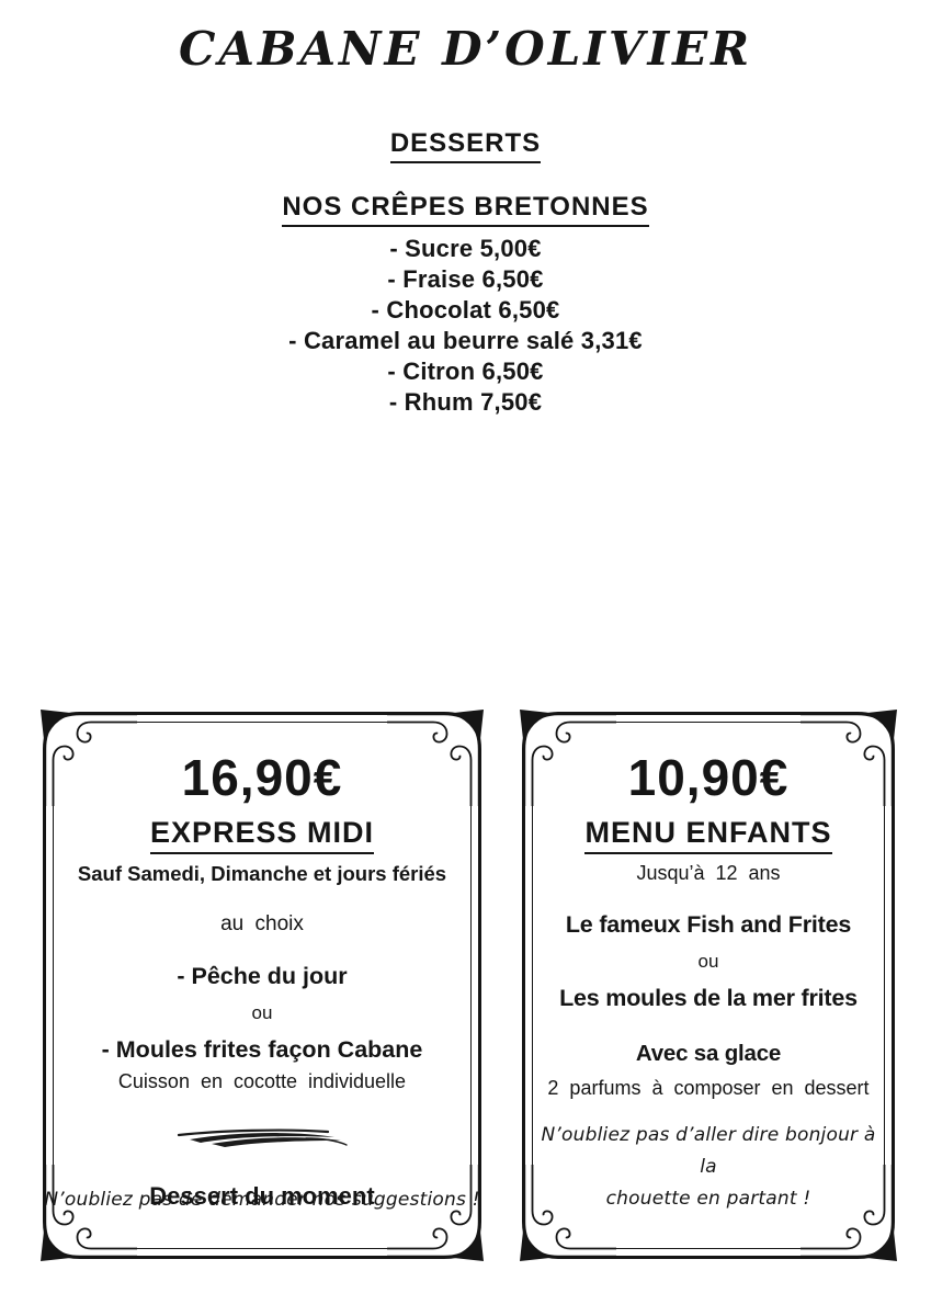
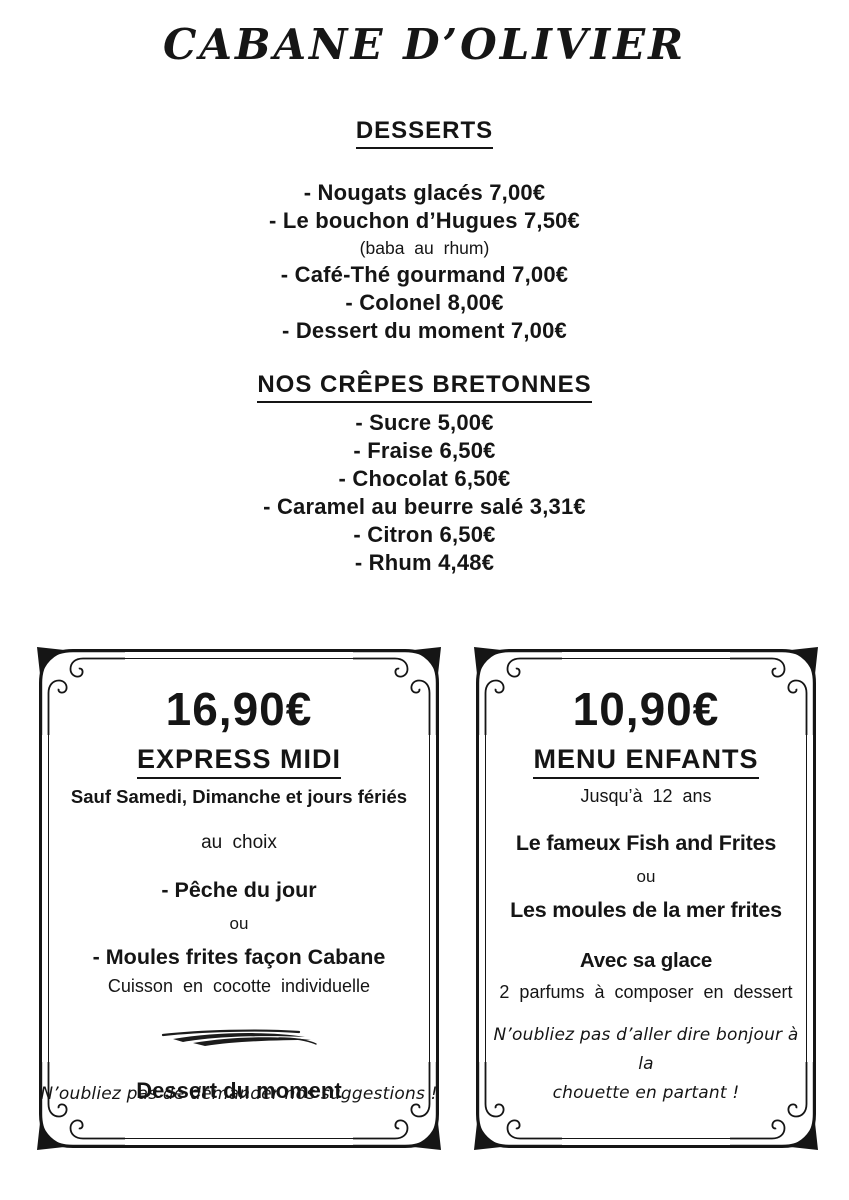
  CABANE D’OLIVIER
  DESSERTS
+ - Nougats glacés 7,00€
+ - Le bouchon d’Hugues 7,50€
+ (baba au rhum)
+ - Café-Thé gourmand 7,00€
+ - Colonel 8,00€
+ - Dessert du moment 7,00€
  NOS CRÊPES BRETONNES
  - Sucre 5,00€
  - Fraise 6,50€
  - Chocolat 6,50€
  - Caramel au beurre salé 3,31€
  - Citron 6,50€
- - Rhum 7,50€
+ - Rhum 4,48€
  16,90€
  EXPRESS MIDI
  Sauf Samedi, Dimanche et jours fériés
  au choix
  - Pêche du jour
  ou
  - Moules frites façon Cabane
  Cuisson en cocotte individuelle
  Dessert du moment
  N’oubliez pas de demander nos suggestions !
  10,90€
  MENU ENFANTS
  Jusqu’à 12 ans
  Le fameux Fish and Frites
  ou
  Les moules de la mer frites
  Avec sa glace
  2 parfums à composer en dessert
  N’oubliez pas d’aller dire bonjour à la
  chouette en partant !
